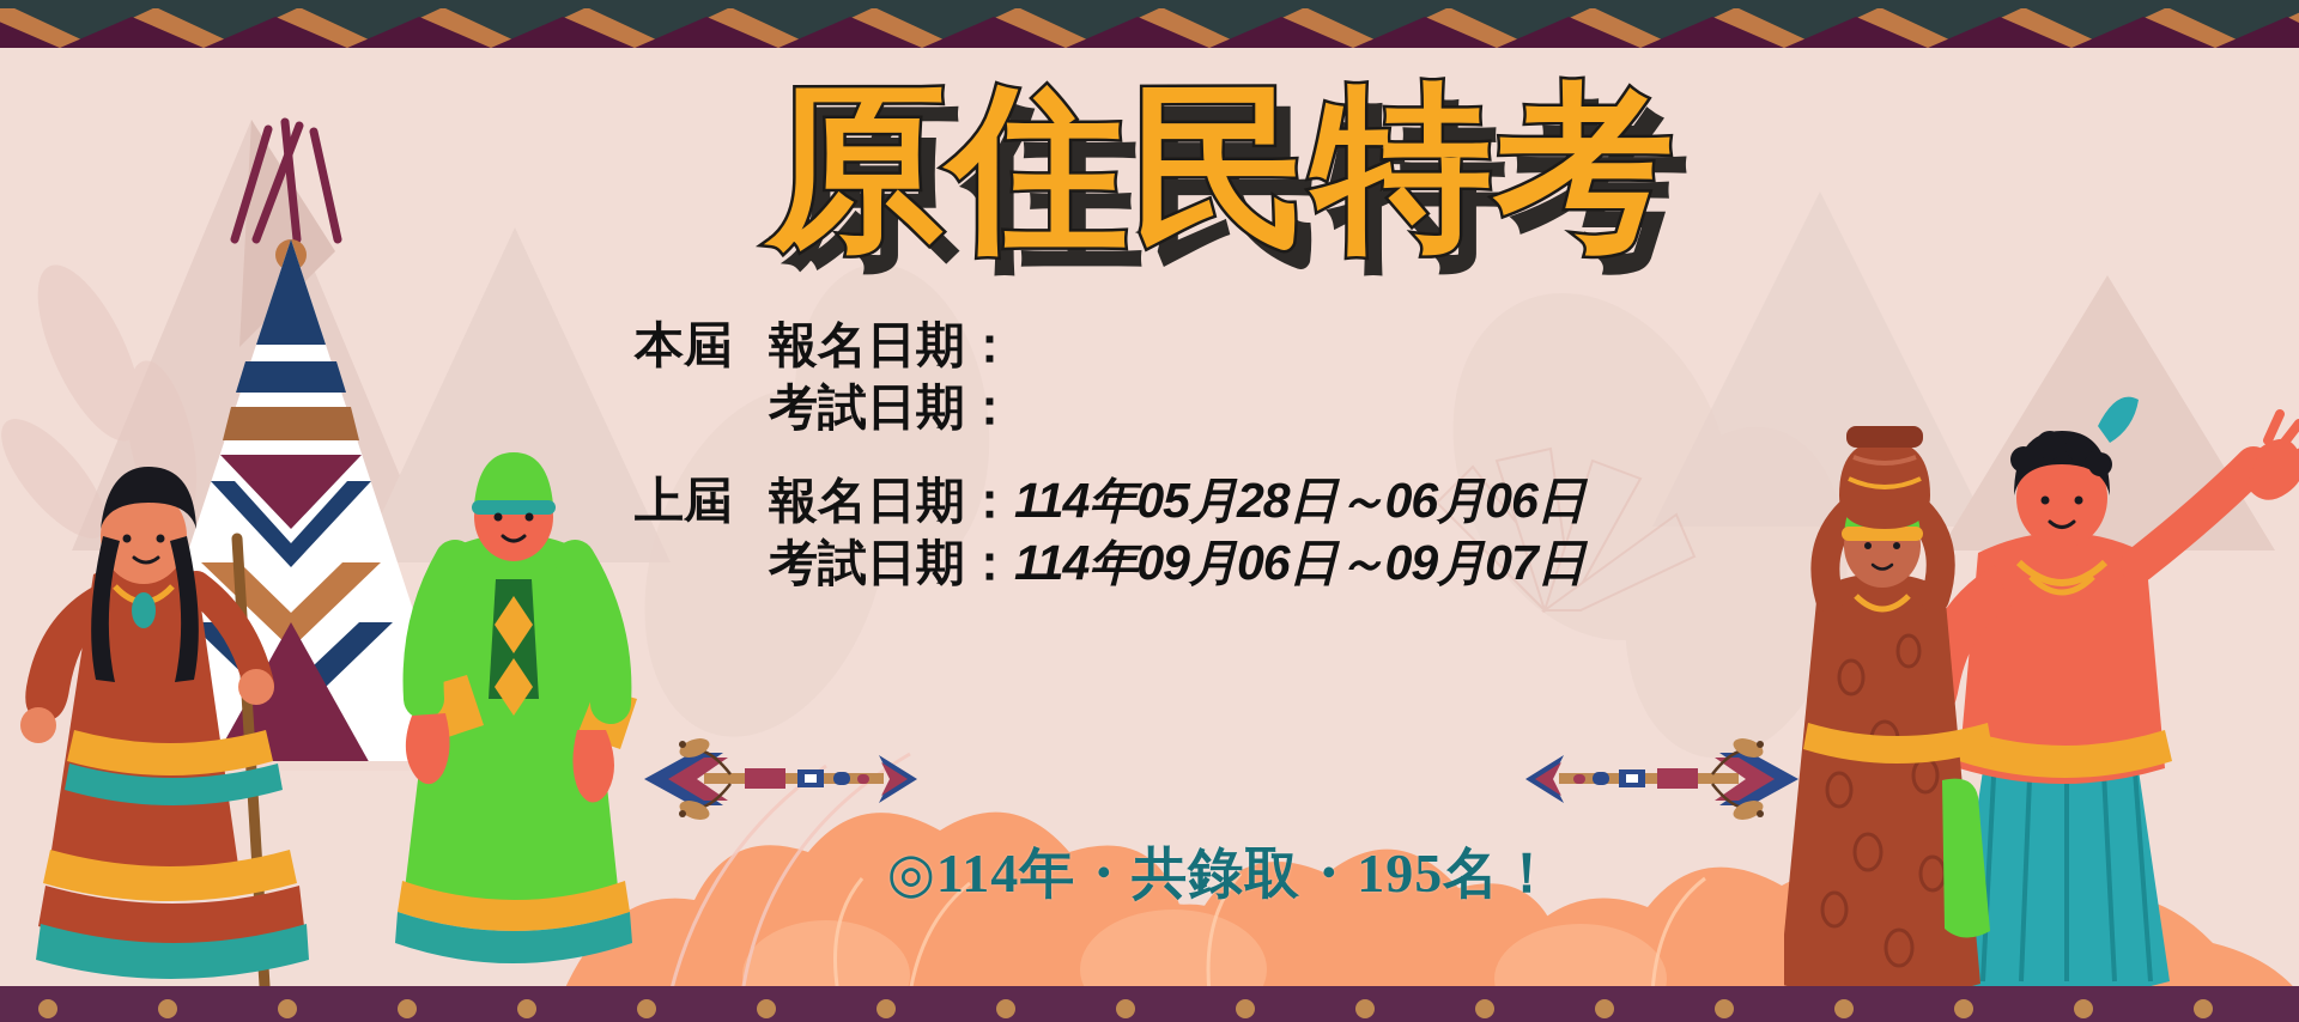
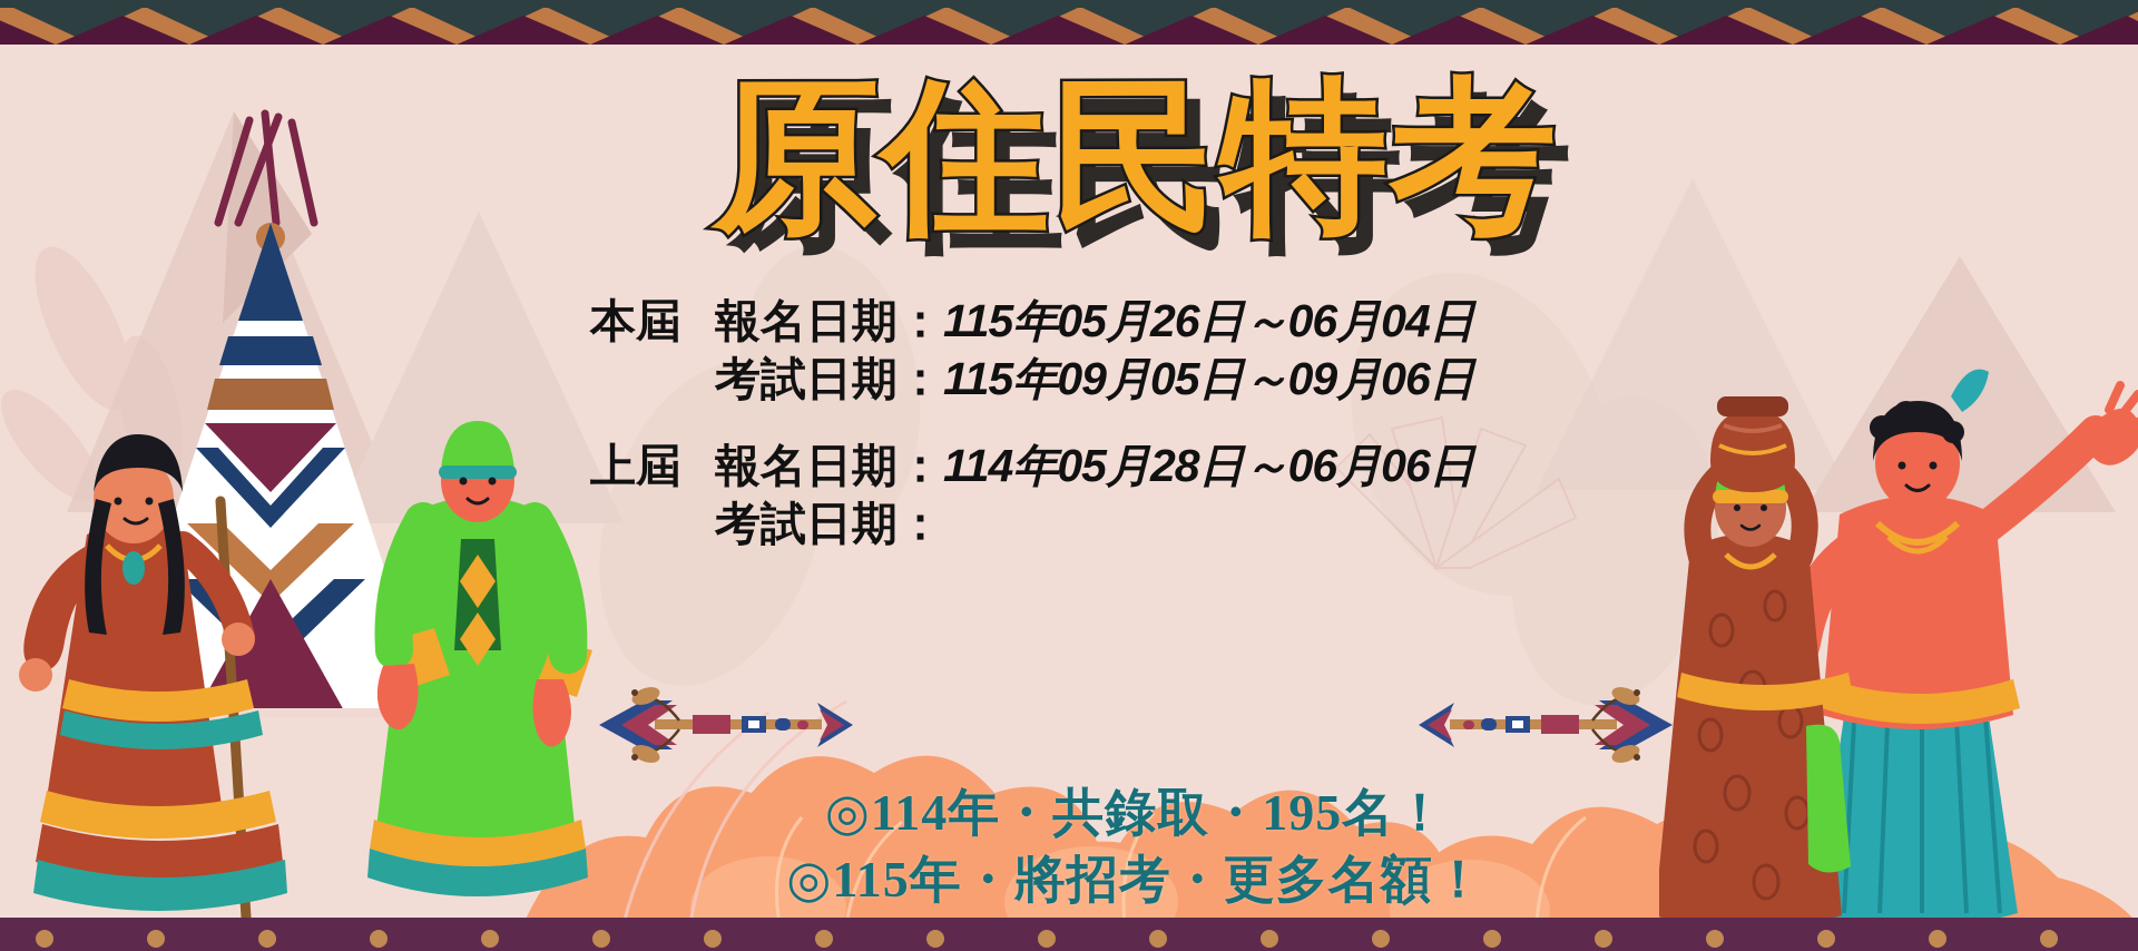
  原住民特考
  本屆
  報名日期：
+ 115年05月26日～06月04日
  考試日期：
+ 115年09月05日～09月06日
  上屆
  報名日期：
  114年05月28日～06月06日
  考試日期：
- 114年09月06日～09月07日
  ◎114年・共錄取・195名！
+ ◎115年・將招考・更多名額！
